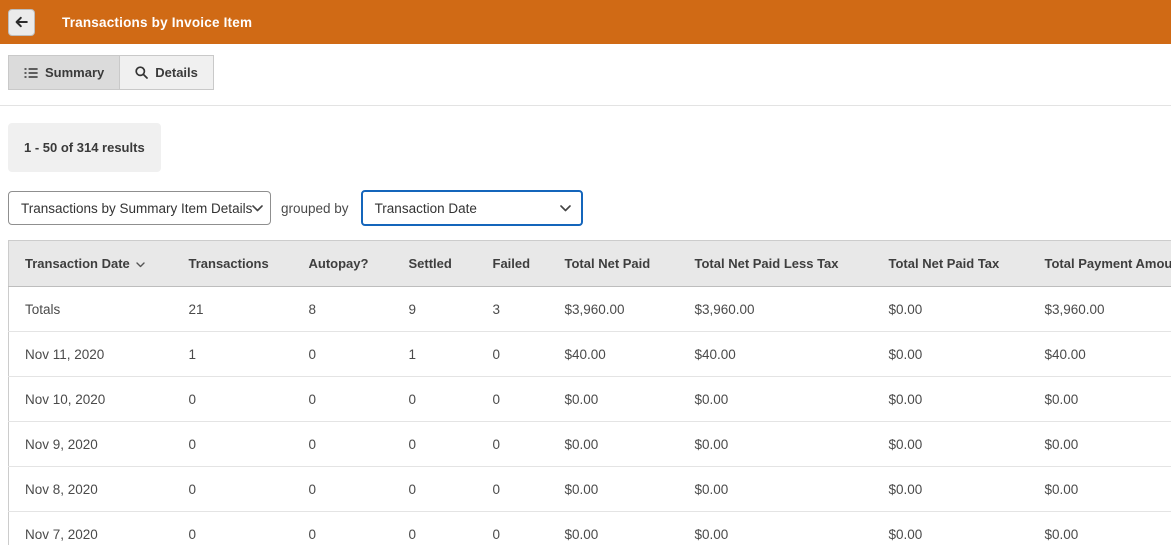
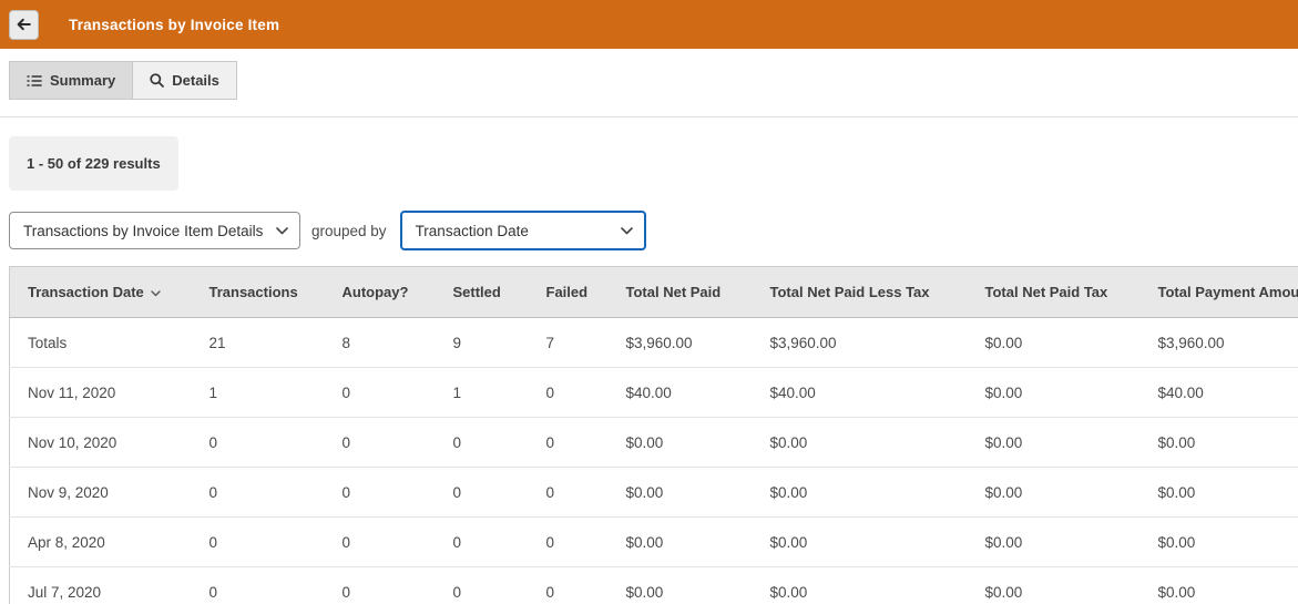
  Transactions by Invoice Item
  Summary
  Details
- 1 - 50 of 314 results
+ 1 - 50 of 229 results
- Transactions by Summary Item Details
+ Transactions by Invoice Item Details
  grouped by
  Transaction Date
  Transaction Date	Transactions	Autopay?	Settled	Failed	Total Net Paid	Total Net Paid Less Tax	Total Net Paid Tax	Total Payment Amou
- Totals	21	8	9	3	$3,960.00	$3,960.00	$0.00	$3,960.00
+ Totals	21	8	9	7	$3,960.00	$3,960.00	$0.00	$3,960.00
  Nov 11, 2020	1	0	1	0	$40.00	$40.00	$0.00	$40.00
  Nov 10, 2020	0	0	0	0	$0.00	$0.00	$0.00	$0.00
  Nov 9, 2020	0	0	0	0	$0.00	$0.00	$0.00	$0.00
- Nov 8, 2020	0	0	0	0	$0.00	$0.00	$0.00	$0.00
+ Apr 8, 2020	0	0	0	0	$0.00	$0.00	$0.00	$0.00
- Nov 7, 2020	0	0	0	0	$0.00	$0.00	$0.00	$0.00
+ Jul 7, 2020	0	0	0	0	$0.00	$0.00	$0.00	$0.00
